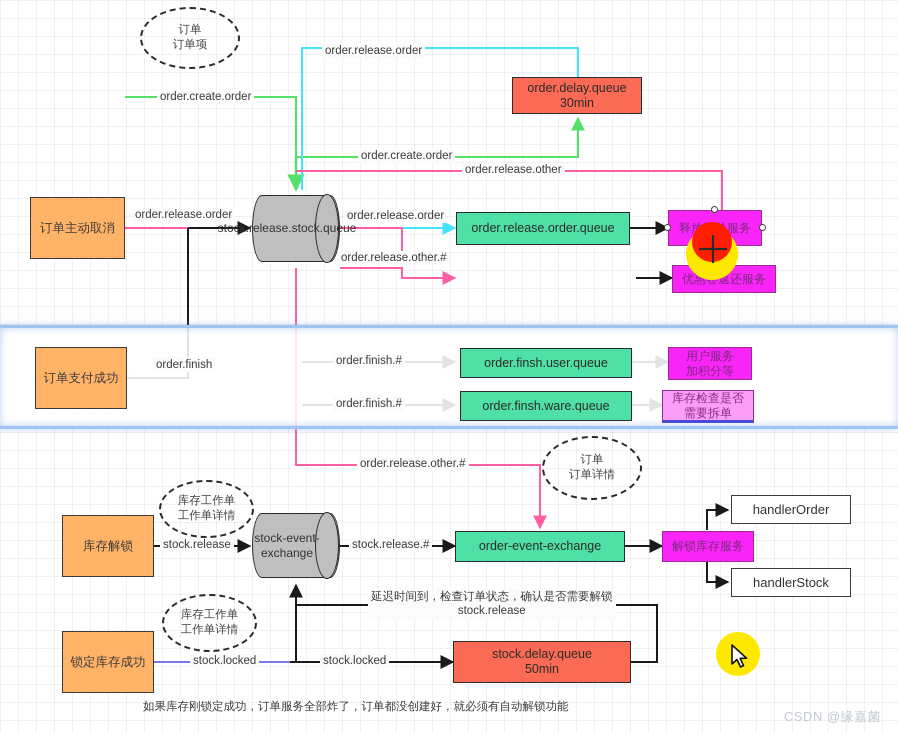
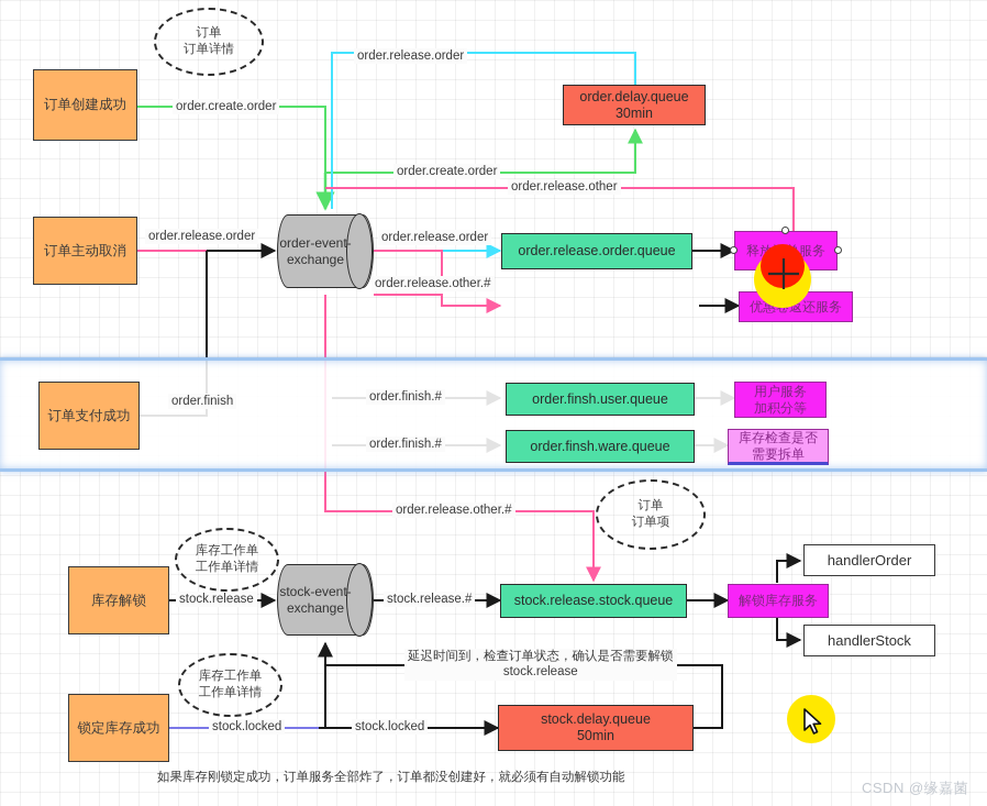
  订单
- 订单项
+ 订单详情
  订单
- 订单详情
+ 订单项
  库存工作单
  工作单详情
  库存工作单
  工作单详情
- stock.release.stock.queue
+ order-event-exchange
  stock-event-exchange
+ 订单创建成功
  订单主动取消
  订单支付成功
  库存解锁
  锁定库存成功
  order.delay.queue
  30min
  stock.delay.queue
  50min
  order.release.order.queue
  order.finsh.user.queue
  order.finsh.ware.queue
- order-event-exchange
+ stock.release.stock.queue
  优惠返还服务
  用户服务
  加积分等
  库存检查是否
  需要拆单
  解锁库存服务
  handlerOrder
  handlerStock
  order.create.order
  order.create.order
  order.release.order
  order.release.order
  order.release.order
  order.release.other
  order.release.other.#
  order.finish
  order.finish.#
  order.finish.#
  order.release.other.#
  stock.release
  stock.release.#
  stock.locked
  stock.locked
  延迟时间到，检查订单状态，确认是否需要解锁
  stock.release
  如果库存刚锁定成功，订单服务全部炸了，订单都没创建好，就必须有自动解锁功能
  CSDN @缘嘉菌
